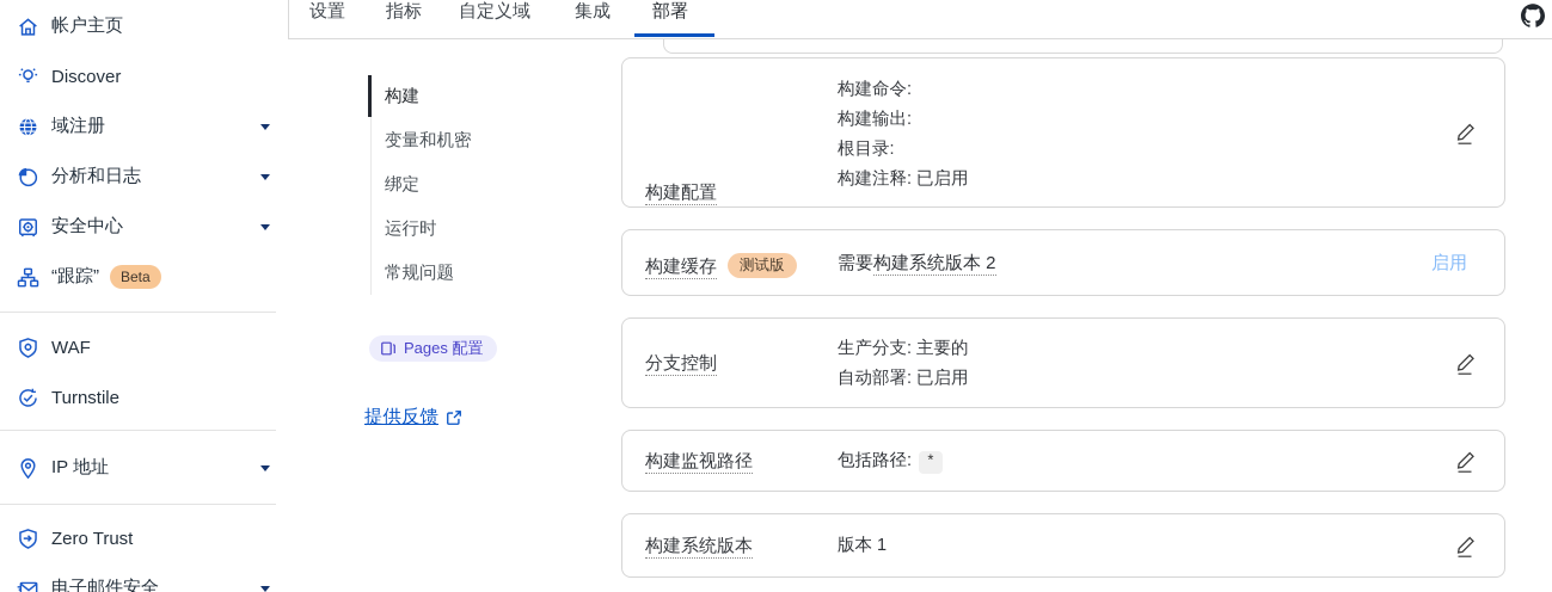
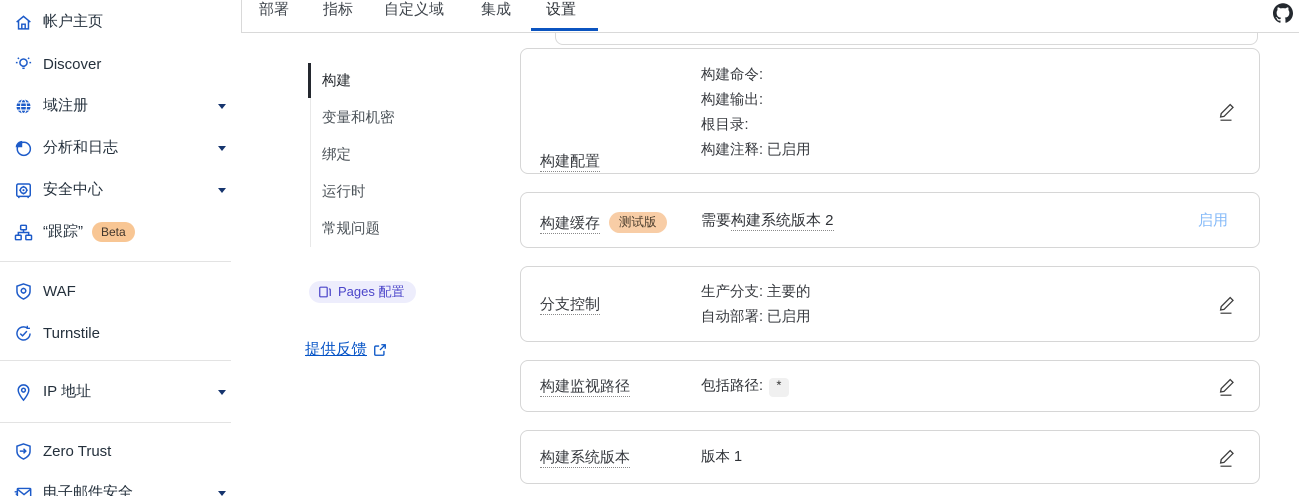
  帐户主页
  Discover
  域注册
  分析和日志
  安全中心
  “跟踪”
  Beta
  WAF
  Turnstile
  IP 地址
  Zero Trust
  电子邮件安全
- 设置
+ 部署
  指标
  自定义域
  集成
- 部署
+ 设置
  构建
  变量和机密
  绑定
  运行时
  常规问题
  Pages 配置
  提供反馈
  构建配置
  构建命令:
  构建输出:
  根目录:
  构建注释: 已启用
  构建缓存 测试版
  需要构建系统版本 2
  启用
  分支控制
  生产分支: 主要的
  自动部署: 已启用
  构建监视路径
  包括路径: *
  构建系统版本
  版本 1
